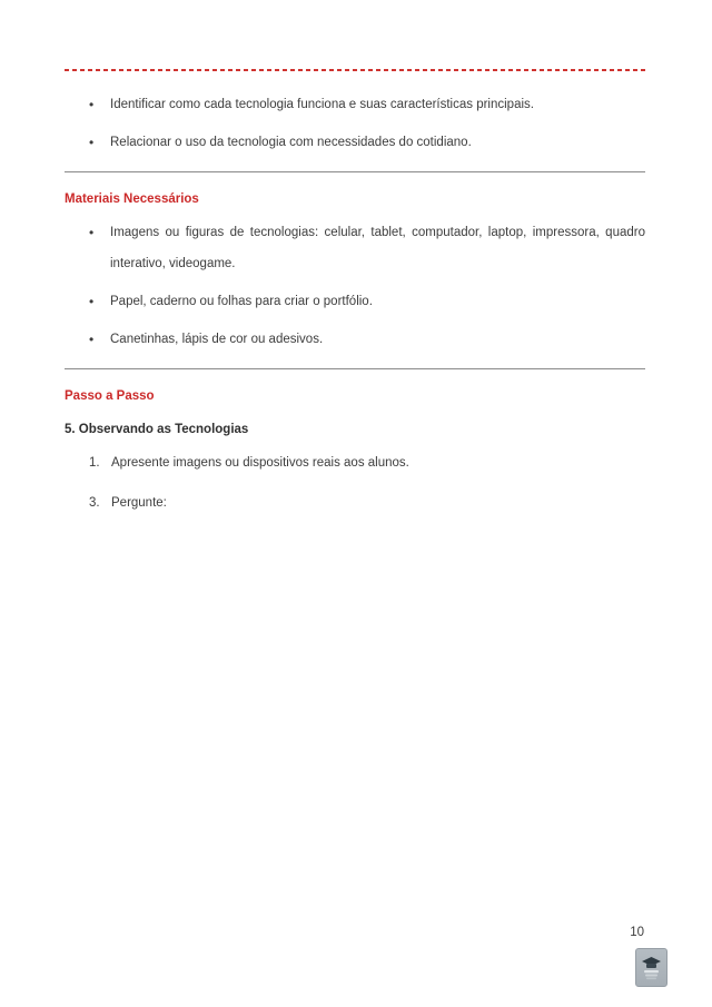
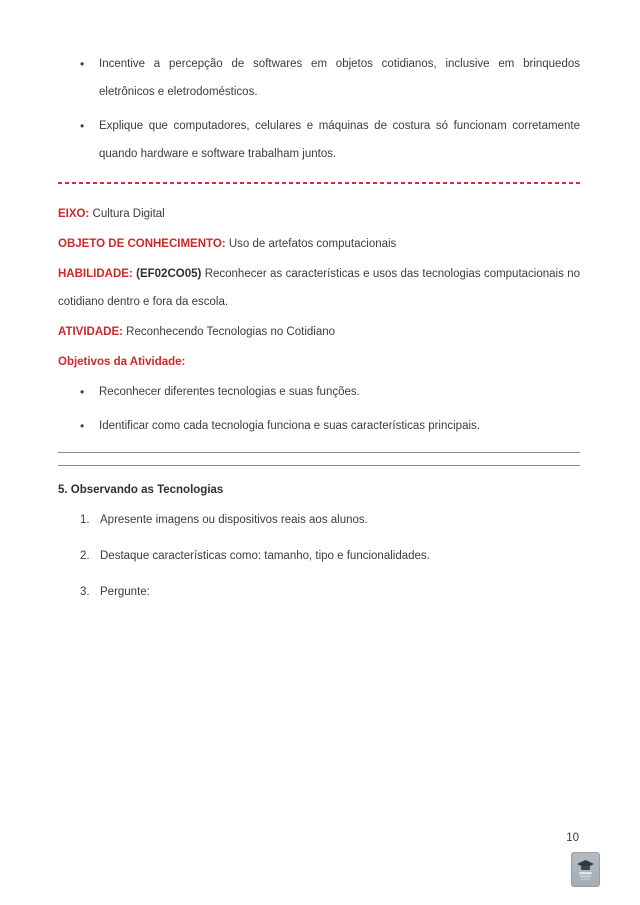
+ Incentive a percepção de softwares em objetos cotidianos, inclusive em brinquedos eletrônicos e eletrodomésticos.
+ Explique que computadores, celulares e máquinas de costura só funcionam corretamente quando hardware e software trabalham juntos.
+ EIXO: Cultura Digital
+ OBJETO DE CONHECIMENTO: Uso de artefatos computacionais
+ HABILIDADE: (EF02CO05) Reconhecer as características e usos das tecnologias computacionais no cotidiano dentro e fora da escola.
+ ATIVIDADE: Reconhecendo Tecnologias no Cotidiano
+ Objetivos da Atividade:
+ Reconhecer diferentes tecnologias e suas funções.
  Identificar como cada tecnologia funciona e suas características principais.
- Relacionar o uso da tecnologia com necessidades do cotidiano.
- Materiais Necessários
- Imagens ou figuras de tecnologias: celular, tablet, computador, laptop, impressora, quadro interativo, videogame.
- Papel, caderno ou folhas para criar o portfólio.
- Canetinhas, lápis de cor ou adesivos.
- Passo a Passo
  5. Observando as Tecnologias
  1.
  Apresente imagens ou dispositivos reais aos alunos.
+ 2.
+ Destaque características como: tamanho, tipo e funcionalidades.
  3.
  Pergunte:
  10
